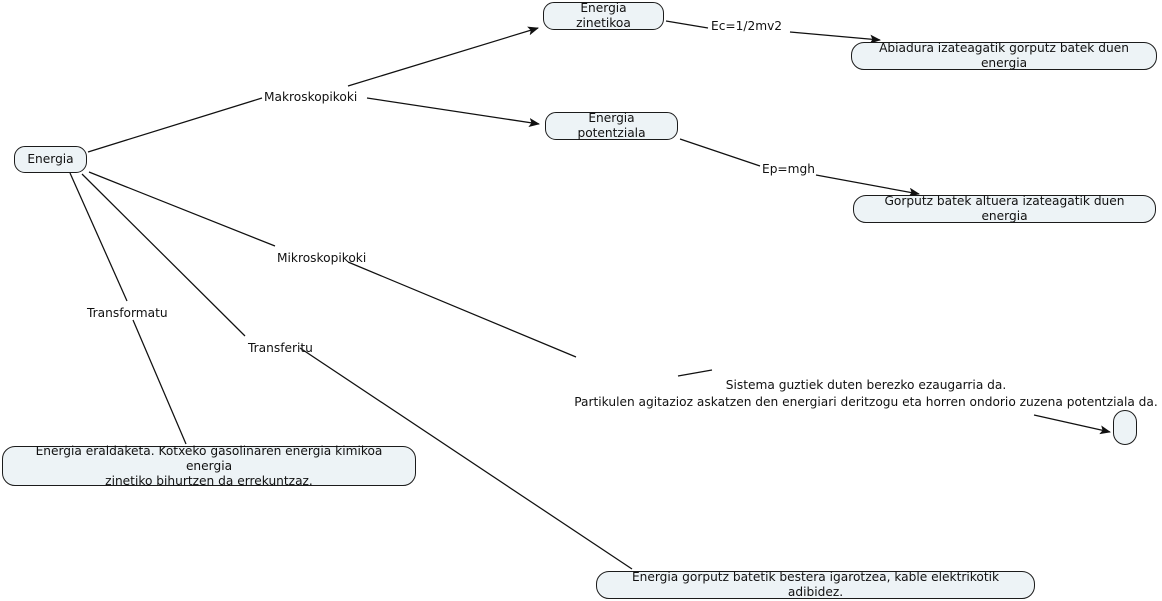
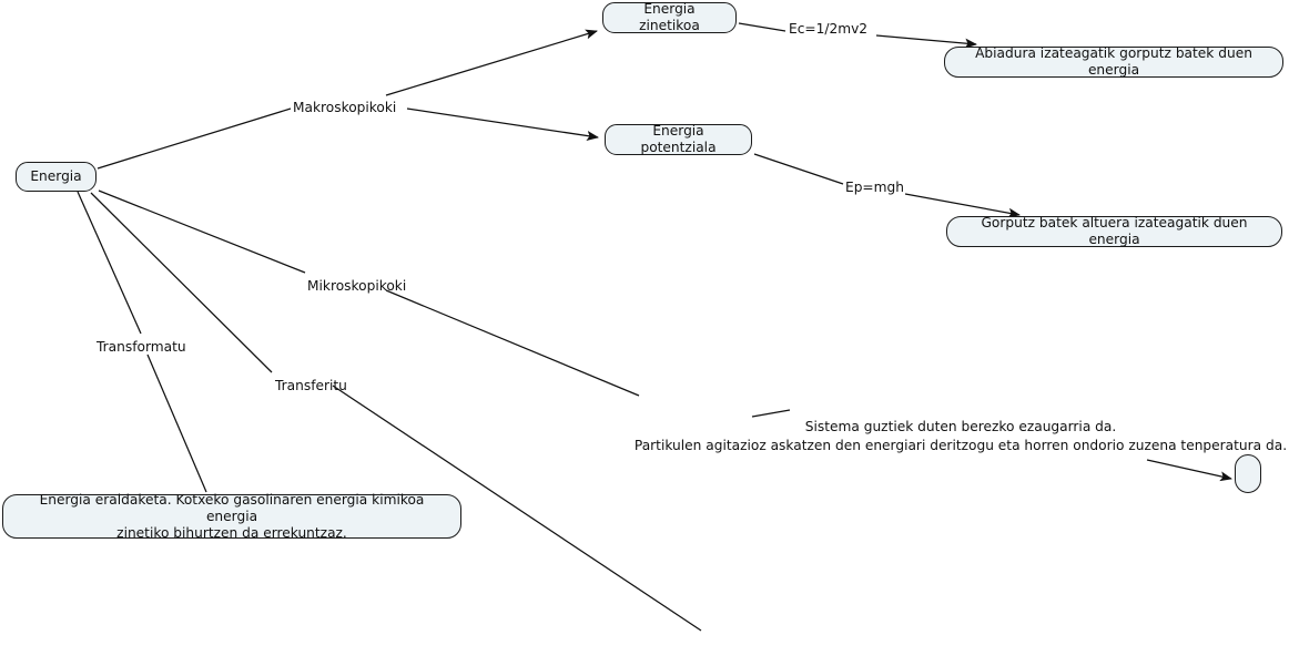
  Energia
  Energia zinetikoa
  Abiadura izateagatik gorputz batek duen energia
  Energia potentziala
  Gorputz batek altuera izateagatik duen energia
  Energia eraldaketa. Kotxeko gasolinaren energia kimikoa energia
  zinetiko bihurtzen da errekuntzaz.
- Energia gorputz batetik bestera igarotzea, kable elektrikotik adibidez.
  Makroskopikoki
  Mikroskopikoki
  Transformatu
  Transferitu
  Ec=1/2mv2
  Ep=mgh
  Sistema guztiek duten berezko ezaugarria da.
- Partikulen agitazioz askatzen den energiari deritzogu eta horren ondorio zuzena potentziala da.
+ Partikulen agitazioz askatzen den energiari deritzogu eta horren ondorio zuzena tenperatura da.
